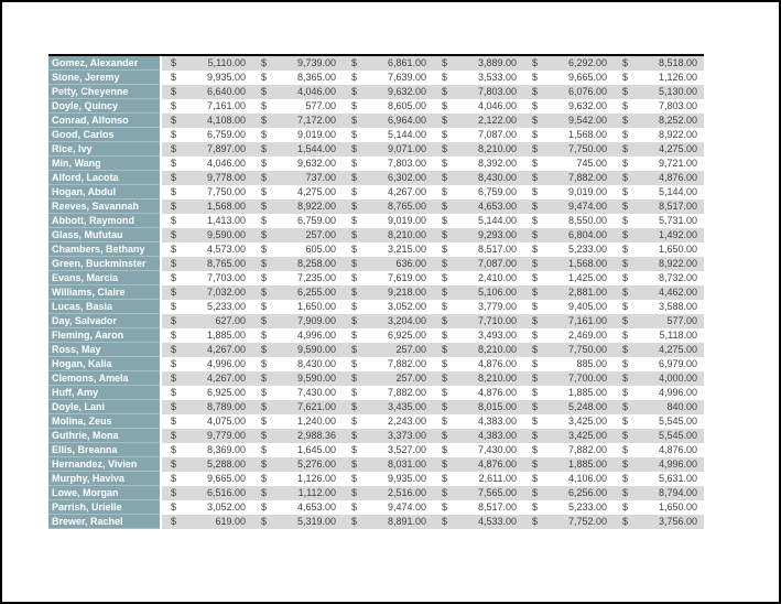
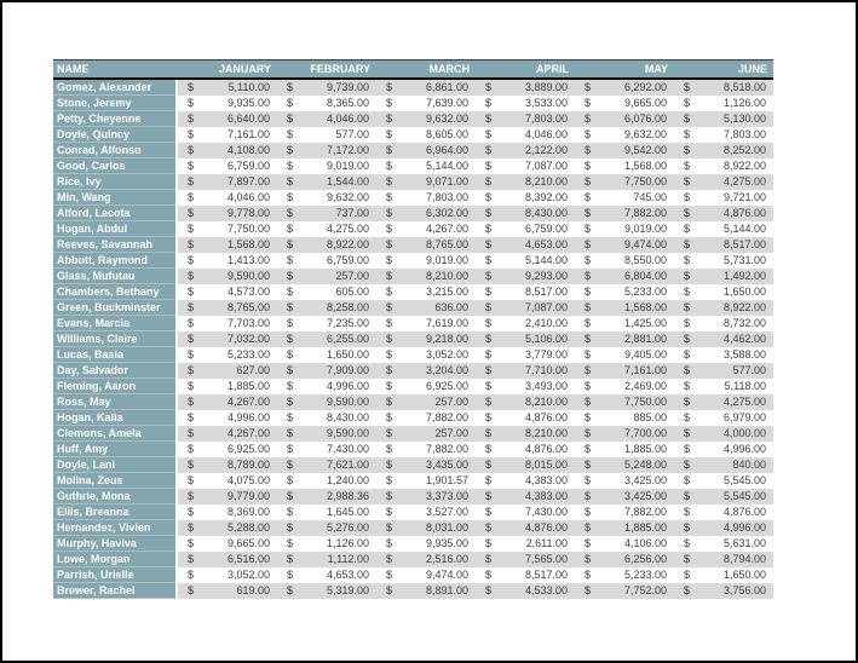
+ NAME
+ JANUARY
+ FEBRUARY
+ MARCH
+ APRIL
+ MAY
+ JUNE
  Gomez, Alexander
  $
  5,110.00
  $
  9,739.00
  $
  6,861.00
  $
  3,889.00
  $
  6,292.00
  $
  8,518.00
  Stone, Jeremy
  $
  9,935.00
  $
  8,365.00
  $
  7,639.00
  $
  3,533.00
  $
  9,665.00
  $
  1,126.00
  Petty, Cheyenne
  $
  6,640.00
  $
  4,046.00
  $
  9,632.00
  $
  7,803.00
  $
  6,076.00
  $
  5,130.00
  Doyle, Quincy
  $
  7,161.00
  $
  577.00
  $
  8,605.00
  $
  4,046.00
  $
  9,632.00
  $
  7,803.00
  Conrad, Alfonso
  $
  4,108.00
  $
  7,172.00
  $
  6,964.00
  $
  2,122.00
  $
  9,542.00
  $
  8,252.00
  Good, Carlos
  $
  6,759.00
  $
  9,019.00
  $
  5,144.00
  $
  7,087.00
  $
  1,568.00
  $
  8,922.00
  Rice, Ivy
  $
  7,897.00
  $
  1,544.00
  $
  9,071.00
  $
  8,210.00
  $
  7,750.00
  $
  4,275.00
  Min, Wang
  $
  4,046.00
  $
  9,632.00
  $
  7,803.00
  $
  8,392.00
  $
  745.00
  $
  9,721.00
  Alford, Lacota
  $
  9,778.00
  $
  737.00
  $
  6,302.00
  $
  8,430.00
  $
  7,882.00
  $
  4,876.00
  Hogan, Abdul
  $
  7,750.00
  $
  4,275.00
  $
  4,267.00
  $
  6,759.00
  $
  9,019.00
  $
  5,144.00
  Reeves, Savannah
  $
  1,568.00
  $
  8,922.00
  $
  8,765.00
  $
  4,653.00
  $
  9,474.00
  $
  8,517.00
  Abbott, Raymond
  $
  1,413.00
  $
  6,759.00
  $
  9,019.00
  $
  5,144.00
  $
  8,550.00
  $
  5,731.00
  Glass, Mufutau
  $
  9,590.00
  $
  257.00
  $
  8,210.00
  $
  9,293.00
  $
  6,804.00
  $
  1,492.00
  Chambers, Bethany
  $
  4,573.00
  $
  605.00
  $
  3,215.00
  $
  8,517.00
  $
  5,233.00
  $
  1,650.00
  Green, Buckminster
  $
  8,765.00
  $
  8,258.00
  $
  636.00
  $
  7,087.00
  $
  1,568.00
  $
  8,922.00
  Evans, Marcia
  $
  7,703.00
  $
  7,235.00
  $
  7,619.00
  $
  2,410.00
  $
  1,425.00
  $
  8,732.00
  Williams, Claire
  $
  7,032.00
  $
  6,255.00
  $
  9,218.00
  $
  5,106.00
  $
  2,881.00
  $
  4,462.00
  Lucas, Basia
  $
  5,233.00
  $
  1,650.00
  $
  3,052.00
  $
  3,779.00
  $
  9,405.00
  $
  3,588.00
  Day, Salvador
  $
  627.00
  $
  7,909.00
  $
  3,204.00
  $
  7,710.00
  $
  7,161.00
  $
  577.00
  Fleming, Aaron
  $
  1,885.00
  $
  4,996.00
  $
  6,925.00
  $
  3,493.00
  $
  2,469.00
  $
  5,118.00
  Ross, May
  $
  4,267.00
  $
  9,590.00
  $
  257.00
  $
  8,210.00
  $
  7,750.00
  $
  4,275.00
  Hogan, Kalia
  $
  4,996.00
  $
  8,430.00
  $
  7,882.00
  $
  4,876.00
  $
  885.00
  $
  6,979.00
  Clemons, Amela
  $
  4,267.00
  $
  9,590.00
  $
  257.00
  $
  8,210.00
  $
  7,700.00
  $
  4,000.00
  Huff, Amy
  $
  6,925.00
  $
  7,430.00
  $
  7,882.00
  $
  4,876.00
  $
  1,885.00
  $
  4,996.00
  Doyle, Lani
  $
  8,789.00
  $
  7,621.00
  $
  3,435.00
  $
  8,015.00
  $
  5,248.00
  $
  840.00
  Molina, Zeus
  $
  4,075.00
  $
  1,240.00
  $
- 2,243.00
+ 1,901.57
  $
  4,383.00
  $
  3,425.00
  $
  5,545.00
  Guthrie, Mona
  $
  9,779.00
  $
  2,988.36
  $
  3,373.00
  $
  4,383.00
  $
  3,425.00
  $
  5,545.00
  Ellis, Breanna
  $
  8,369.00
  $
  1,645.00
  $
  3,527.00
  $
  7,430.00
  $
  7,882.00
  $
  4,876.00
  Hernandez, Vivien
  $
  5,288.00
  $
  5,276.00
  $
  8,031.00
  $
  4,876.00
  $
  1,885.00
  $
  4,996.00
  Murphy, Haviva
  $
  9,665.00
  $
  1,126.00
  $
  9,935.00
  $
  2,611.00
  $
  4,106.00
  $
  5,631.00
  Lowe, Morgan
  $
  6,516.00
  $
  1,112.00
  $
  2,516.00
  $
  7,565.00
  $
  6,256.00
  $
  8,794.00
  Parrish, Urielle
  $
  3,052.00
  $
  4,653.00
  $
  9,474.00
  $
  8,517.00
  $
  5,233.00
  $
  1,650.00
  Brewer, Rachel
  $
  619.00
  $
  5,319.00
  $
  8,891.00
  $
  4,533.00
  $
  7,752.00
  $
  3,756.00
